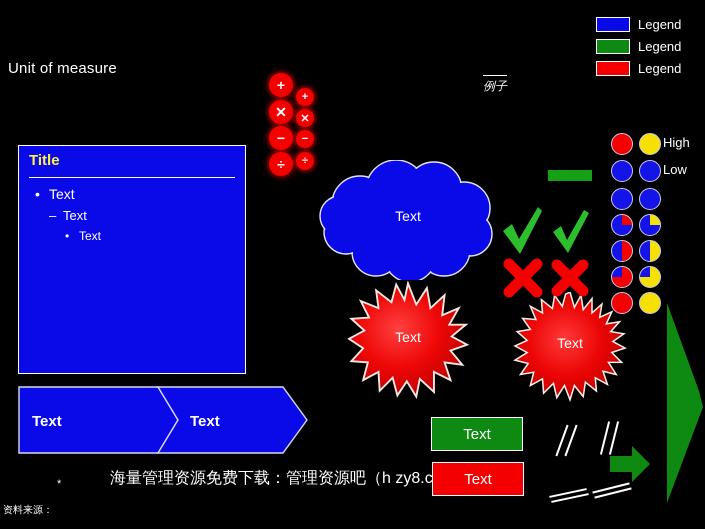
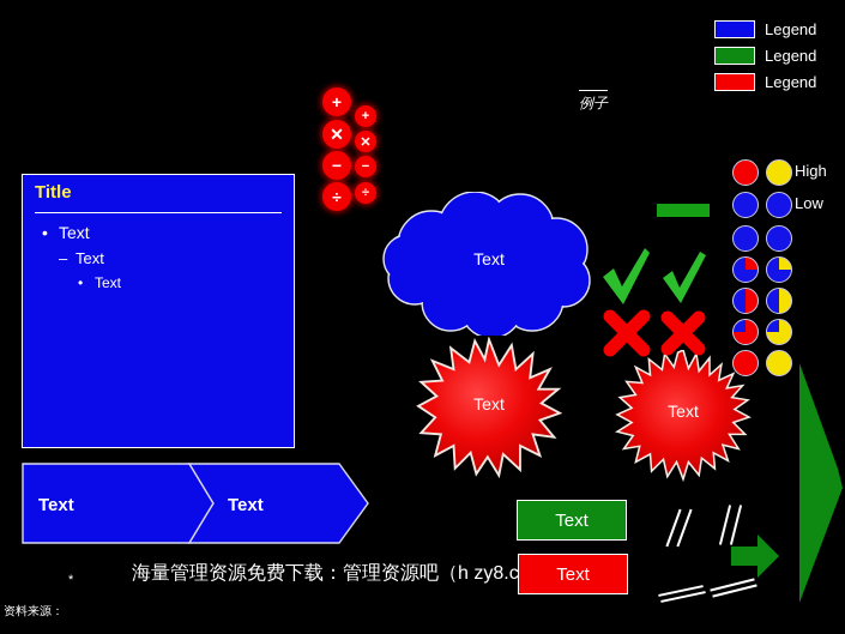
- Unit of measure
  例子
  Title
  • Text
  – Text
  • Text
  Text
  Text
  +
  +
  ✕
  ✕
  −
  −
  ÷
  ÷
  Text
  Text
  Text
  Legend
  Legend
  Legend
  High
  Low
  海量管理资源免费下载：管理资源吧（h zy8.c
  *
  资料来源：
  Text
  Text
